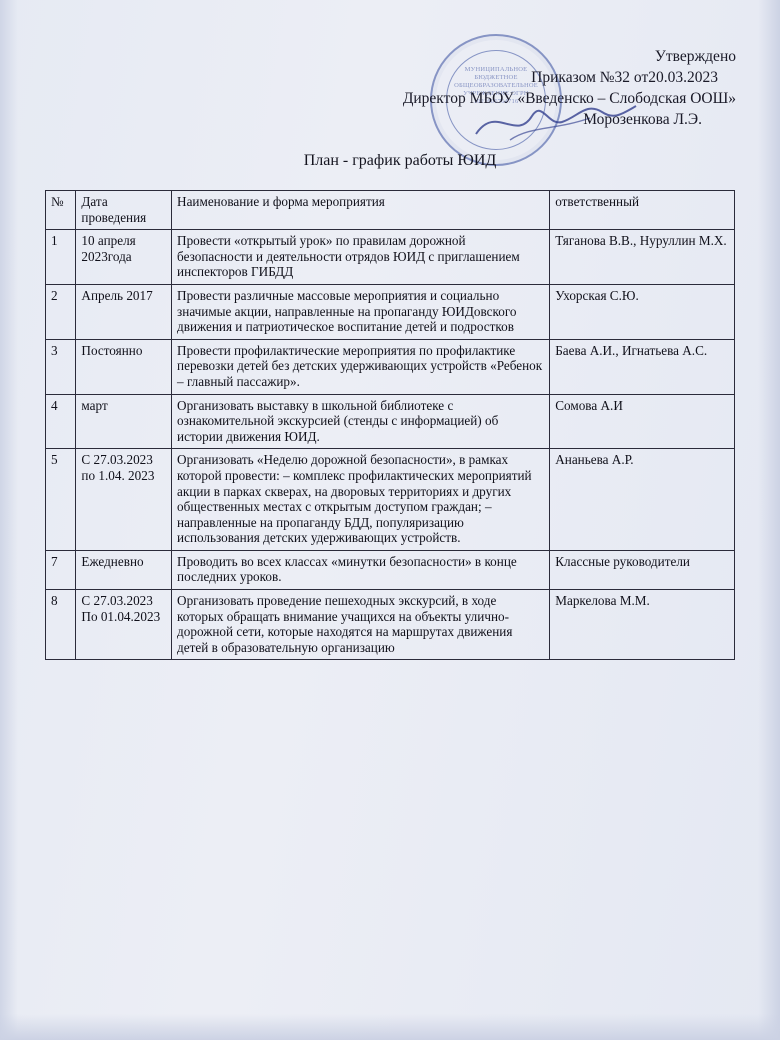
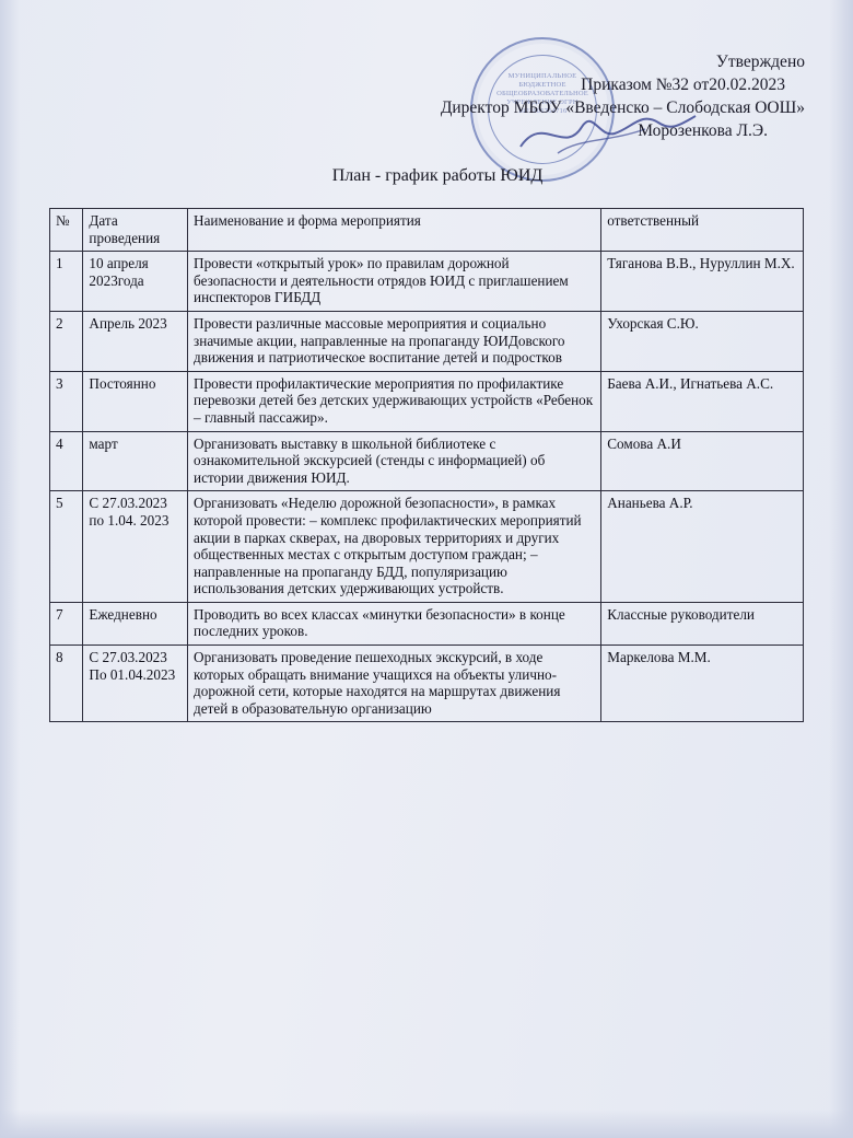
  Утверждено
- Приказом №32 от20.03.2023
+ Приказом №32 от20.02.2023
  Директор МБОУ «Введенско – Слободская ООШ»
  Морозенкова Л.Э.
  План - график работы ЮИД
  №	Дата проведения	Наименование и форма мероприятия	ответственный
  1	10 апреля 2023года	Провести «открытый урок» по правилам дорожной безопасности и деятельности отрядов ЮИД с приглашением инспекторов ГИБДД	Тяганова В.В., Нуруллин М.Х.
- 2	Апрель 2017	Провести различные массовые мероприятия и социально значимые акции, направленные на пропаганду ЮИДовского движения и патриотическое воспитание детей и подростков	Ухорская С.Ю.
+ 2	Апрель 2023	Провести различные массовые мероприятия и социально значимые акции, направленные на пропаганду ЮИДовского движения и патриотическое воспитание детей и подростков	Ухорская С.Ю.
  3	Постоянно	Провести профилактические мероприятия по профилактике перевозки детей без детских удерживающих устройств «Ребенок – главный пассажир».	Баева А.И., Игнатьева А.С.
  4	март	Организовать выставку в школьной библиотеке с ознакомительной экскурсией (стенды с информацией) об истории движения ЮИД.	Сомова А.И
  5	С 27.03.2023 по 1.04. 2023	Организовать «Неделю дорожной безопасности», в рамках которой провести: – комплекс профилактических мероприятий акции в парках скверах, на дворовых территориях и других общественных местах с открытым доступом граждан; – направленные на пропаганду БДД, популяризацию использования детских удерживающих устройств.	Ананьева А.Р.
  7	Ежедневно	Проводить во всех классах «минутки безопасности» в конце последних уроков.	Классные руководители
  8	С 27.03.2023 По 01.04.2023	Организовать проведение пешеходных экскурсий, в ходе которых обращать внимание учащихся на объекты улично-дорожной сети, которые находятся на маршрутах движения детей в образовательную организацию	Маркелова М.М.
